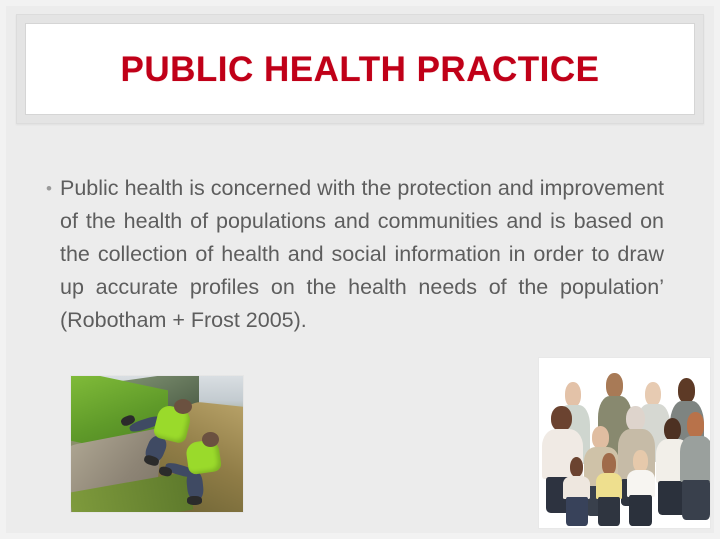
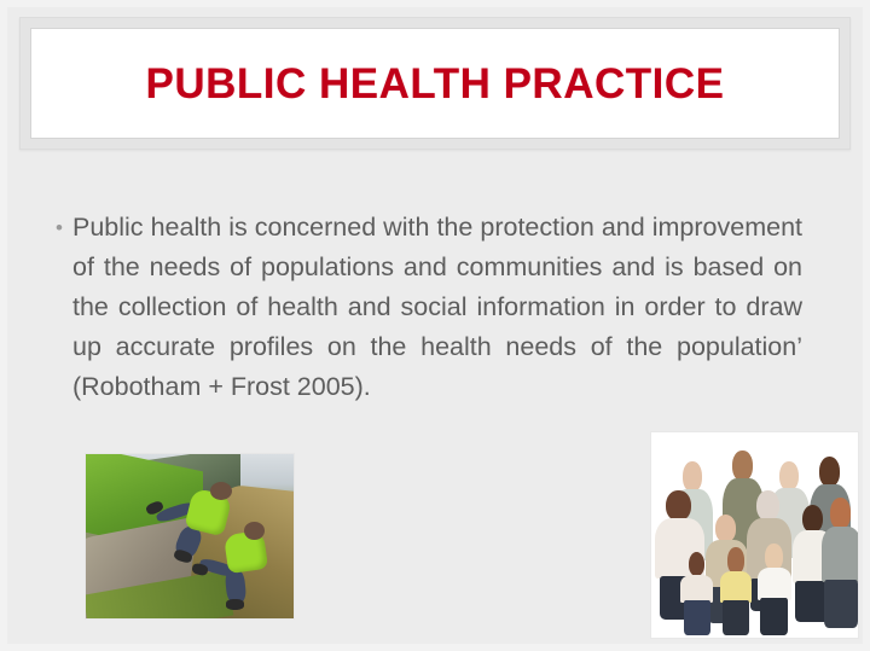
  PUBLIC HEALTH PRACTICE
  •
- Public health is concerned with the protection and improvement of the health of populations and communities and is based on the collection of health and social information in order to draw up accurate profiles on the health needs of the population’ (Robotham + Frost 2005).
+ Public health is concerned with the protection and improvement of the needs of populations and communities and is based on the collection of health and social information in order to draw up accurate profiles on the health needs of the population’ (Robotham + Frost 2005).
